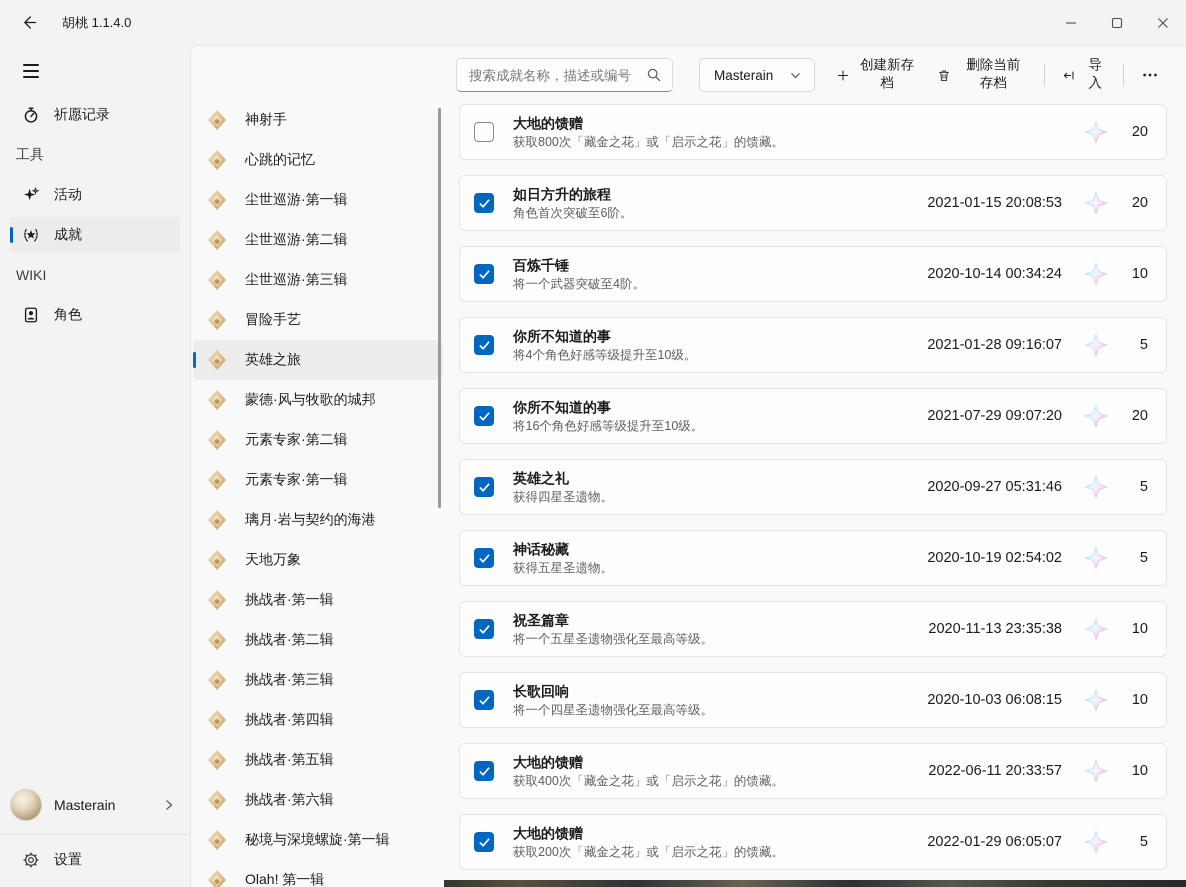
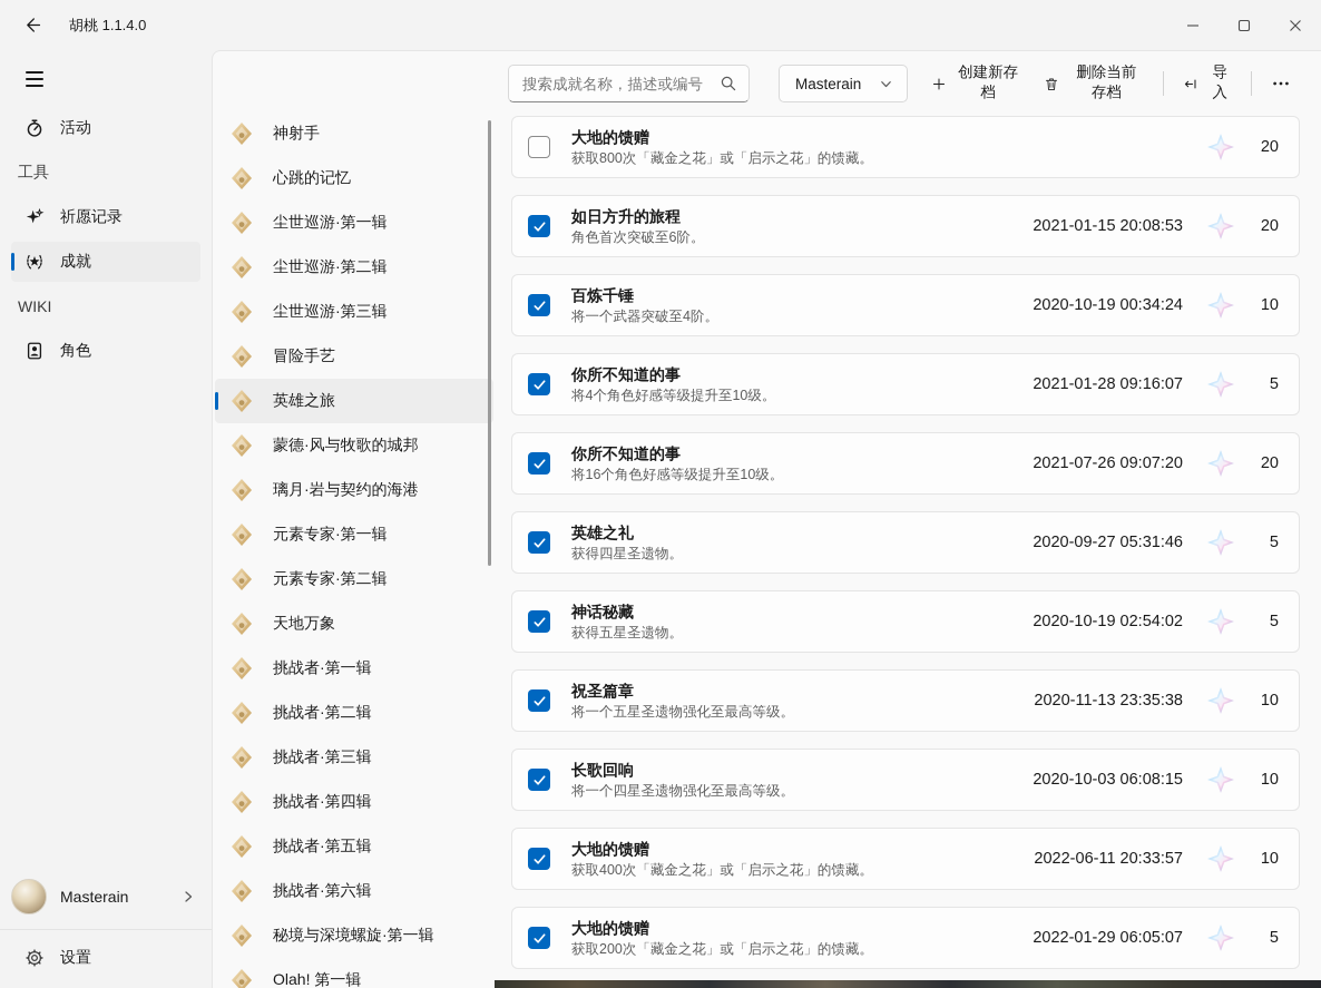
  胡桃 1.1.4.0
- 祈愿记录
+ 活动
  工具
- 活动
+ 祈愿记录
  成就
  WIKI
  角色
  Masterain
  设置
  搜索成就名称，描述或编号
  Masterain
  创建新存档
  删除当前存档
  导入
  神射手
  心跳的记忆
  尘世巡游·第一辑
  尘世巡游·第二辑
  尘世巡游·第三辑
  冒险手艺
  英雄之旅
  蒙德·风与牧歌的城邦
- 元素专家·第二辑
+ 璃月·岩与契约的海港
  元素专家·第一辑
- 璃月·岩与契约的海港
+ 元素专家·第二辑
  天地万象
  挑战者·第一辑
  挑战者·第二辑
  挑战者·第三辑
  挑战者·第四辑
  挑战者·第五辑
  挑战者·第六辑
  秘境与深境螺旋·第一辑
  Olah! 第一辑
  大地的馈赠
  获取800次「藏金之花」或「启示之花」的馈藏。
  20
  如日方升的旅程
  角色首次突破至6阶。
  2021-01-15 20:08:53
  20
  百炼千锤
  将一个武器突破至4阶。
- 2020-10-14 00:34:24
+ 2020-10-19 00:34:24
  10
  你所不知道的事
  将4个角色好感等级提升至10级。
  2021-01-28 09:16:07
  5
  你所不知道的事
  将16个角色好感等级提升至10级。
- 2021-07-29 09:07:20
+ 2021-07-26 09:07:20
  20
  英雄之礼
  获得四星圣遗物。
  2020-09-27 05:31:46
  5
  神话秘藏
  获得五星圣遗物。
  2020-10-19 02:54:02
  5
  祝圣篇章
  将一个五星圣遗物强化至最高等级。
  2020-11-13 23:35:38
  10
  长歌回响
  将一个四星圣遗物强化至最高等级。
  2020-10-03 06:08:15
  10
  大地的馈赠
  获取400次「藏金之花」或「启示之花」的馈藏。
  2022-06-11 20:33:57
  10
  大地的馈赠
  获取200次「藏金之花」或「启示之花」的馈藏。
  2022-01-29 06:05:07
  5
